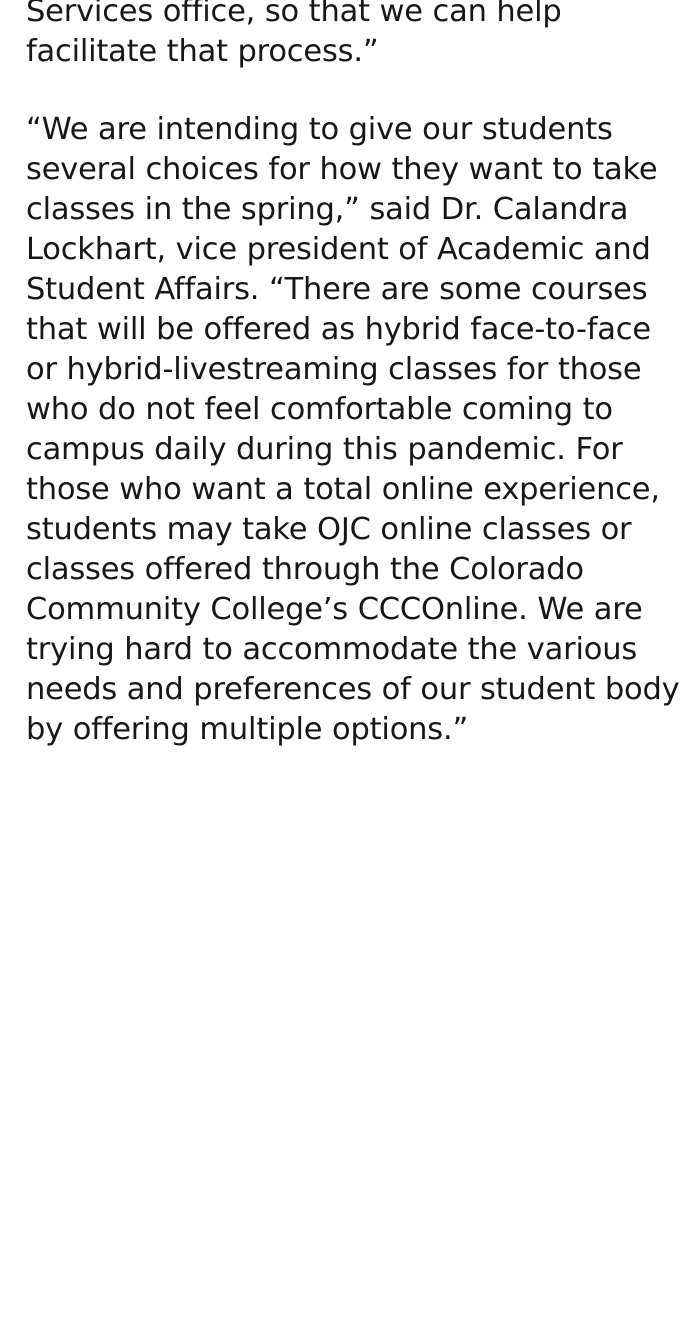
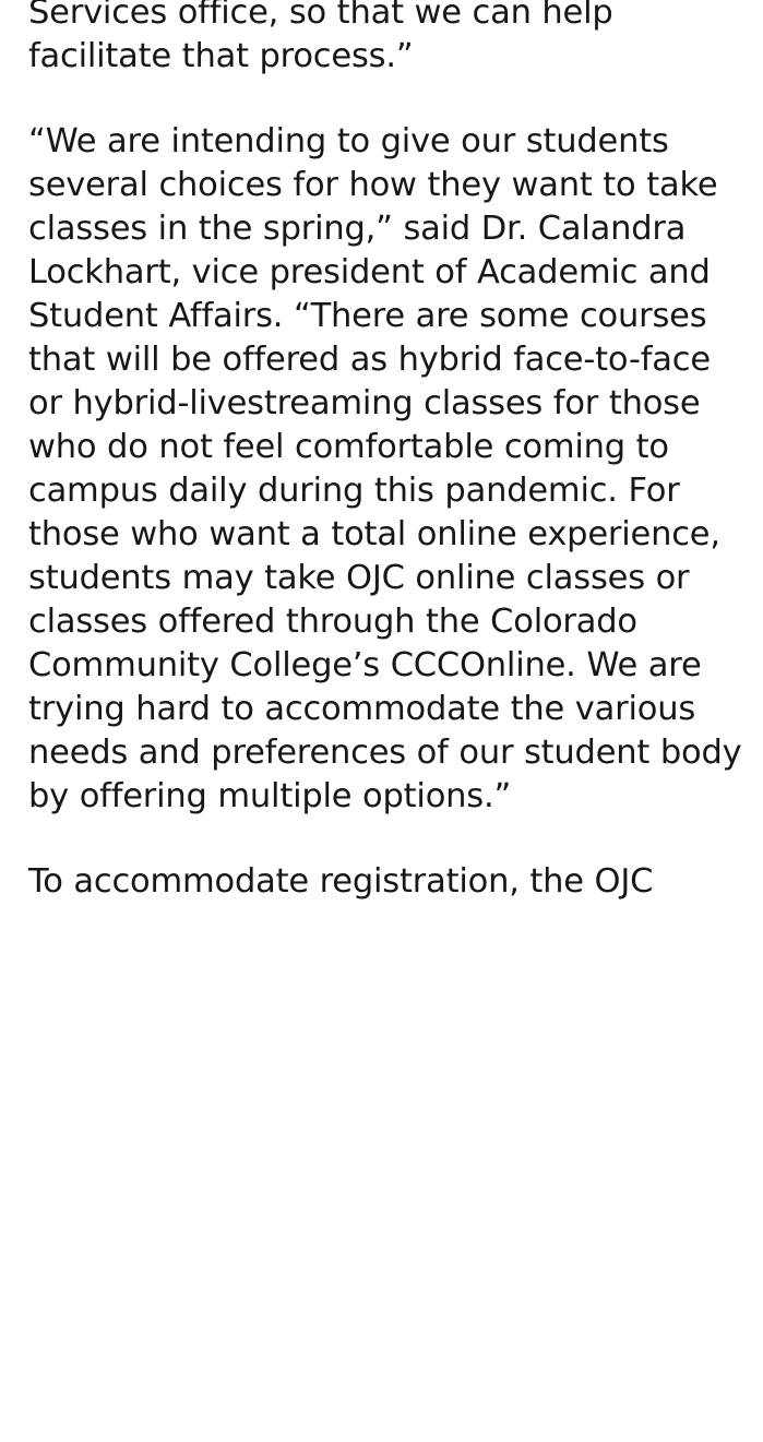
  Services office, so that we can help facilitate that process.”
  “We are intending to give our students several choices for how they want to take classes in the spring,” said Dr. Calandra Lockhart, vice president of Academic and Student Affairs. “There are some courses that will be offered as hybrid face-to-face or hybrid-livestreaming classes for those who do not feel comfortable coming to campus daily during this pandemic. For those who want a total online experience, students may take OJC online classes or classes offered through the Colorado Community College’s CCCOnline. We are trying hard to accommodate the various needs and preferences of our student body by offering multiple options.”
+ To accommodate registration, the OJC
